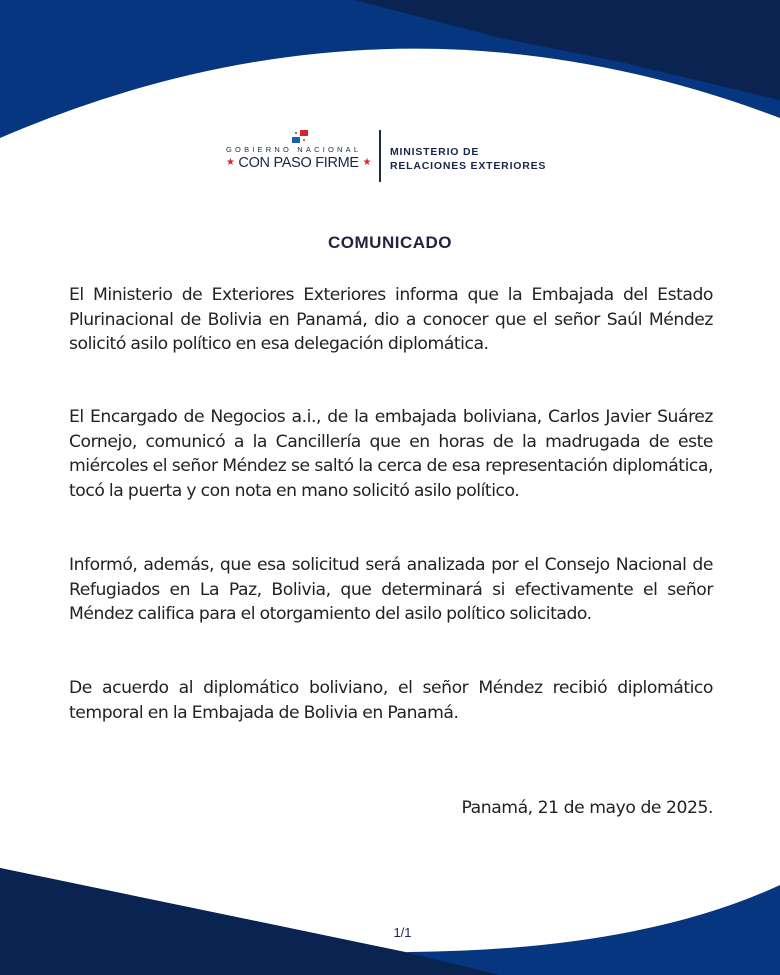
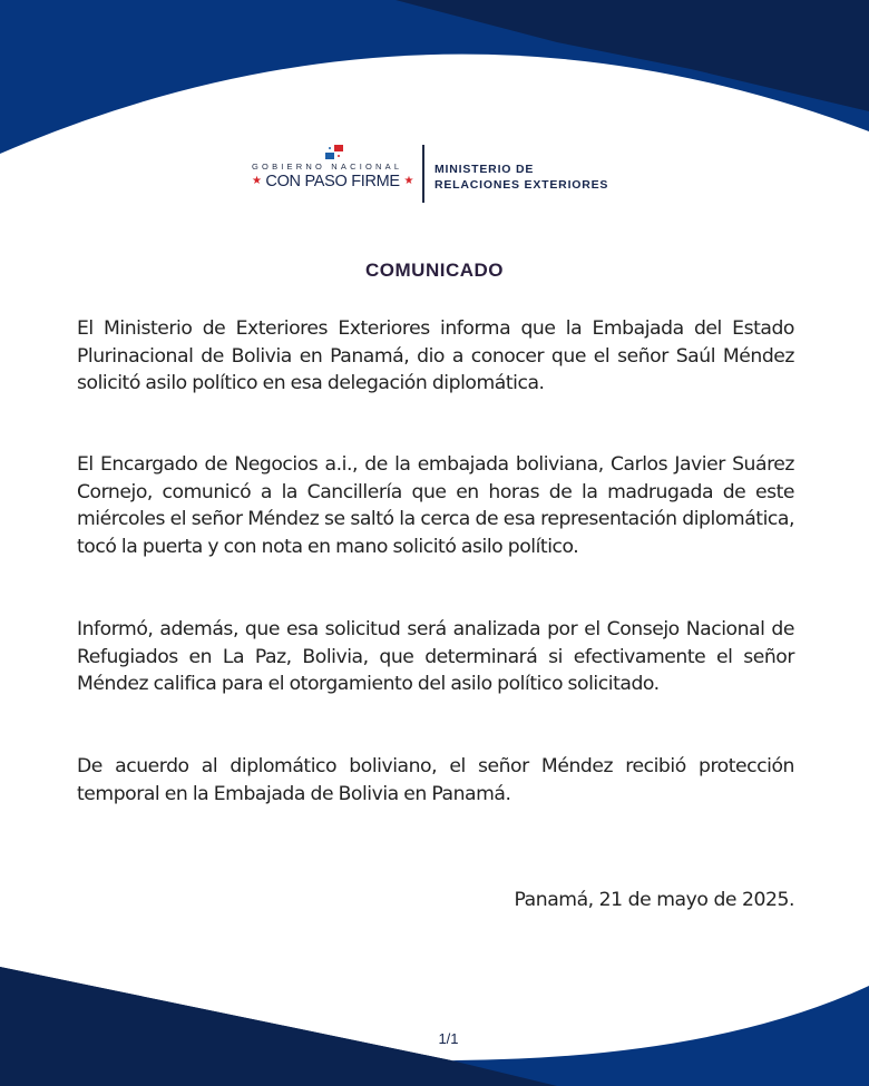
  GOBIERNO NACIONAL
  ★ CON PASO FIRME ★
  MINISTERIO DE
  RELACIONES EXTERIORES
  COMUNICADO
  El Ministerio de Exteriores Exteriores informa que la Embajada del Estado Plurinacional de Bolivia en Panamá, dio a conocer que el señor Saúl Méndez solicitó asilo político en esa delegación diplomática.
  El Encargado de Negocios a.i., de la embajada boliviana, Carlos Javier Suárez Cornejo, comunicó a la Cancillería que en horas de la madrugada de este miércoles el señor Méndez se saltó la cerca de esa representación diplomática, tocó la puerta y con nota en mano solicitó asilo político.
  Informó, además, que esa solicitud será analizada por el Consejo Nacional de Refugiados en La Paz, Bolivia, que determinará si efectivamente el señor Méndez califica para el otorgamiento del asilo político solicitado.
- De acuerdo al diplomático boliviano, el señor Méndez recibió diplomático temporal en la Embajada de Bolivia en Panamá.
+ De acuerdo al diplomático boliviano, el señor Méndez recibió protección temporal en la Embajada de Bolivia en Panamá.
  Panamá, 21 de mayo de 2025.
  1/1
